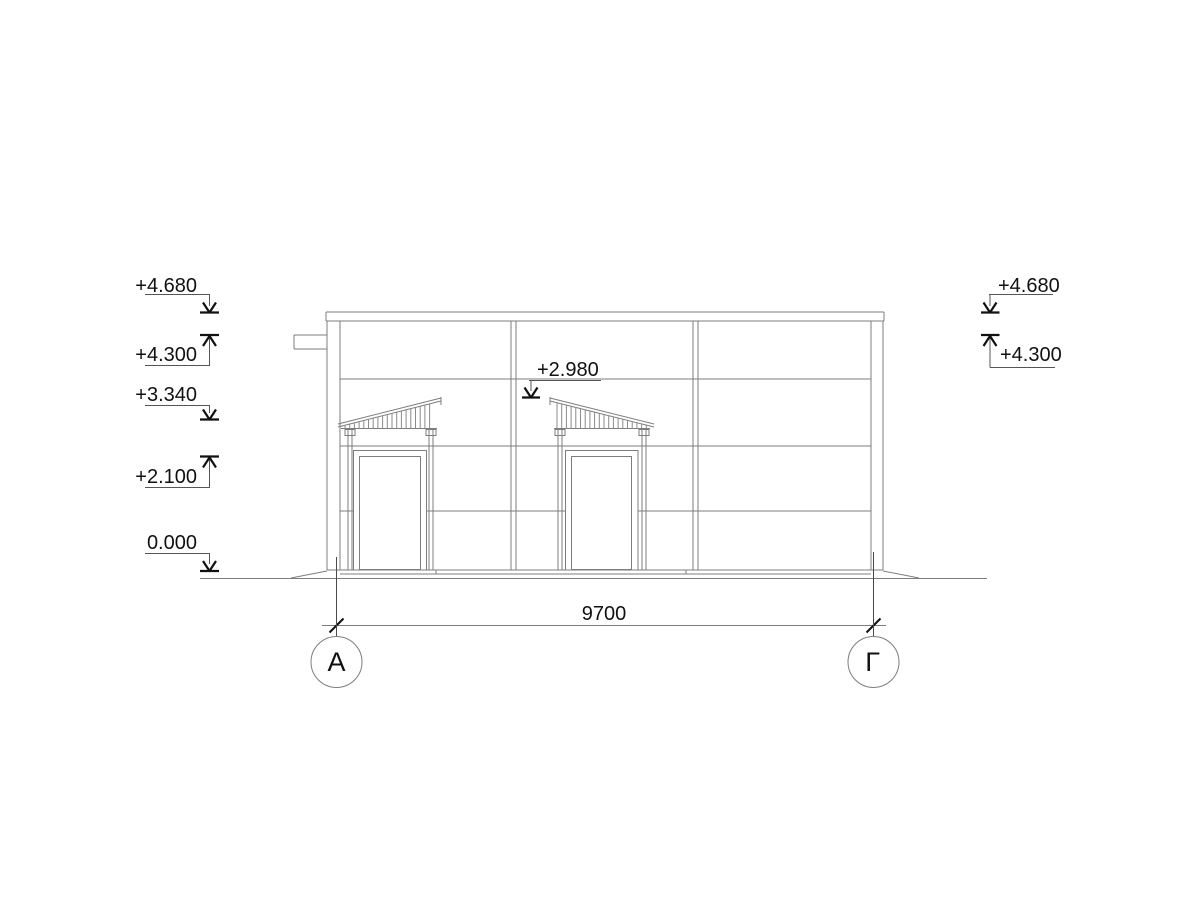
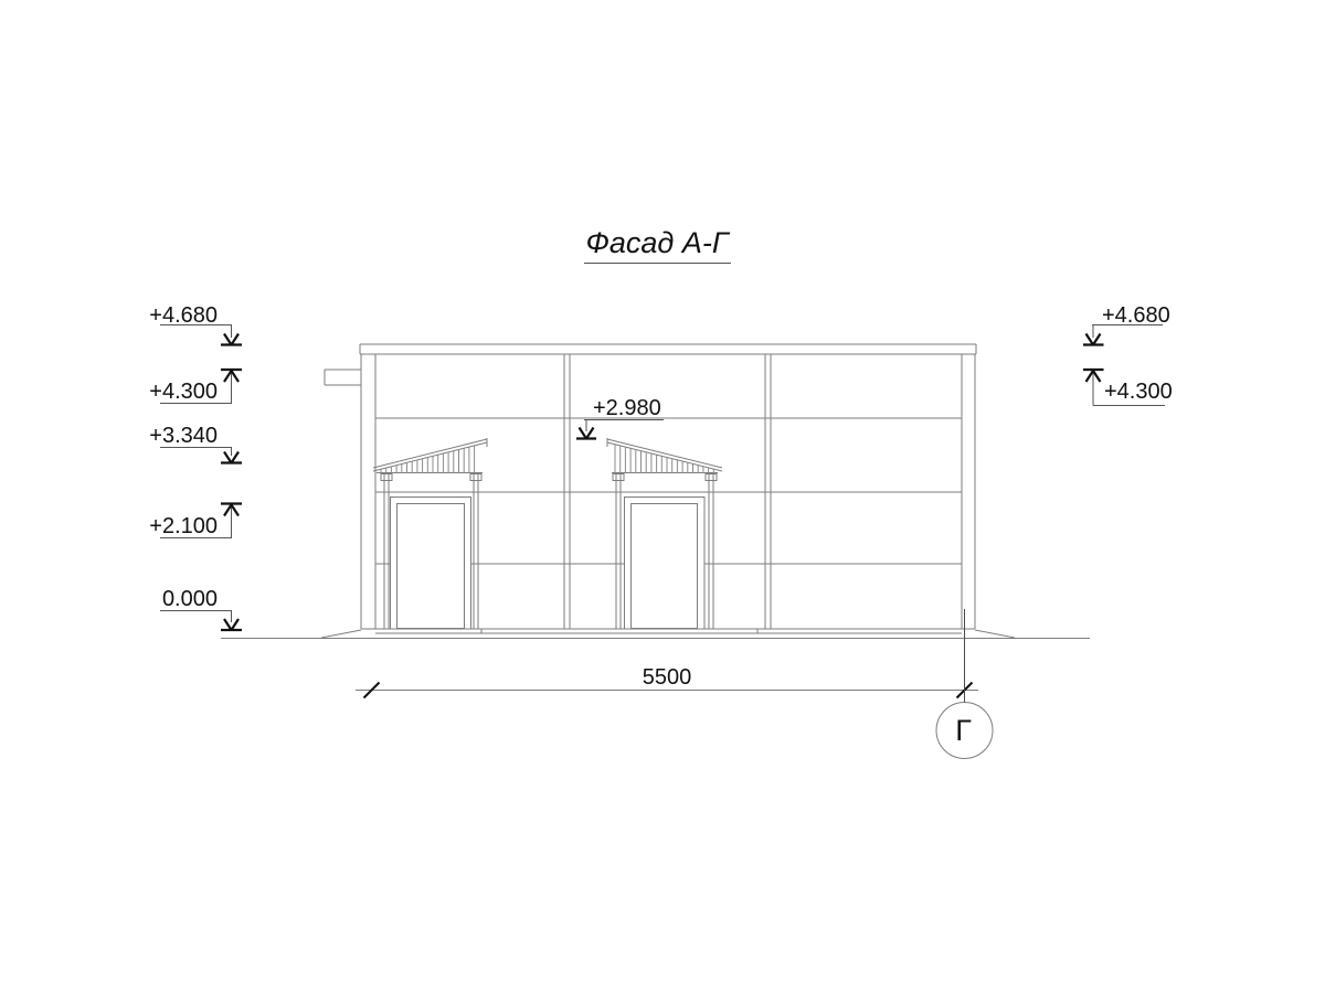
+ Фасад А-Г
  +4.680
  +4.300
  +3.340
  +2.100
  0.000
  +2.980
  +4.680
  +4.300
- 9700
+ 5500
- А
  Г
